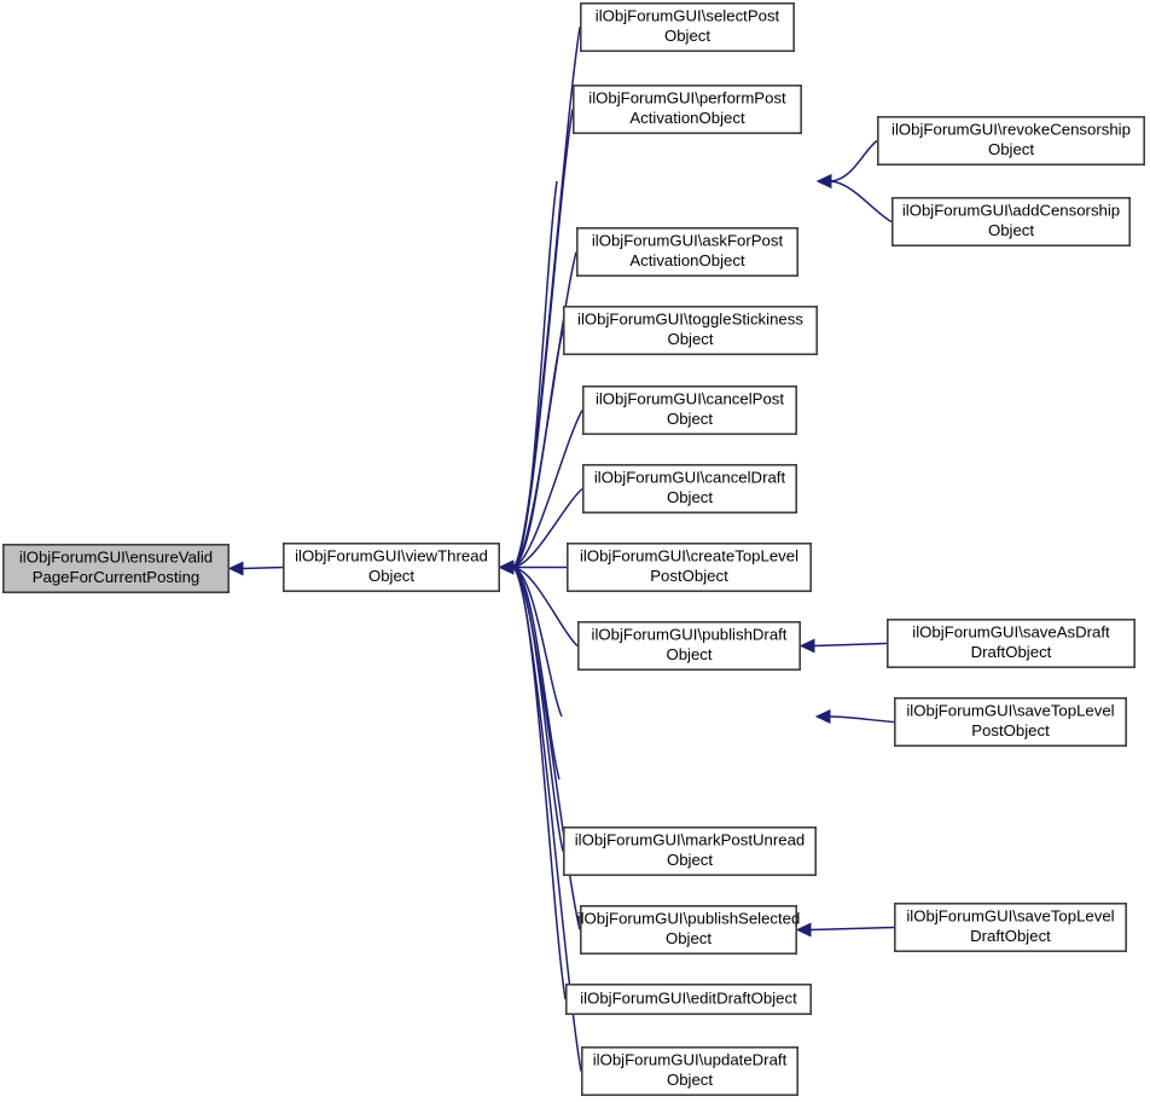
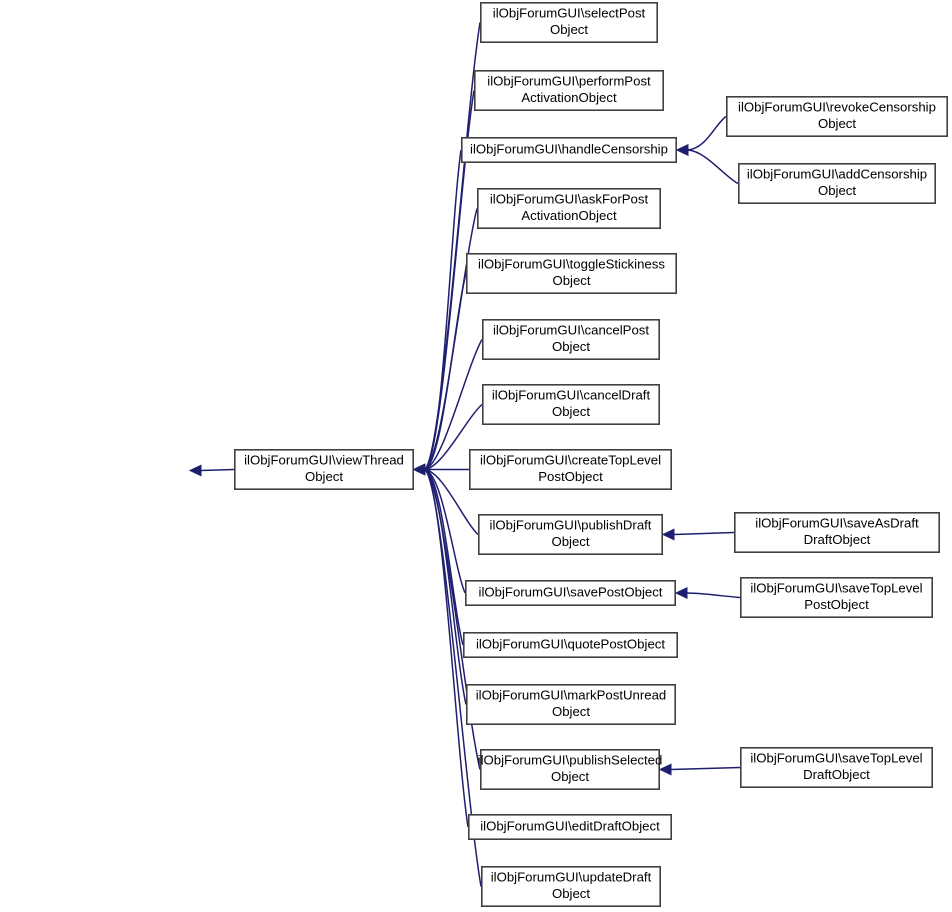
- ilObjForumGUI\ensureValid
- PageForCurrentPosting
  ilObjForumGUI\viewThread
  Object
  ilObjForumGUI\selectPost
  Object
  ilObjForumGUI\performPost
  ActivationObject
+ ilObjForumGUI\handleCensorship
  ilObjForumGUI\askForPost
  ActivationObject
  ilObjForumGUI\toggleStickiness
  Object
  ilObjForumGUI\cancelPost
  Object
  ilObjForumGUI\cancelDraft
  Object
  ilObjForumGUI\createTopLevel
  PostObject
  ilObjForumGUI\publishDraft
  Object
+ ilObjForumGUI\savePostObject
+ ilObjForumGUI\quotePostObject
  ilObjForumGUI\markPostUnread
  Object
  ilObjForumGUI\publishSelected
  Object
  ilObjForumGUI\editDraftObject
  ilObjForumGUI\updateDraft
  Object
  ilObjForumGUI\revokeCensorship
  Object
  ilObjForumGUI\addCensorship
  Object
  ilObjForumGUI\saveAsDraft
  DraftObject
  ilObjForumGUI\saveTopLevel
  PostObject
  ilObjForumGUI\saveTopLevel
  DraftObject
